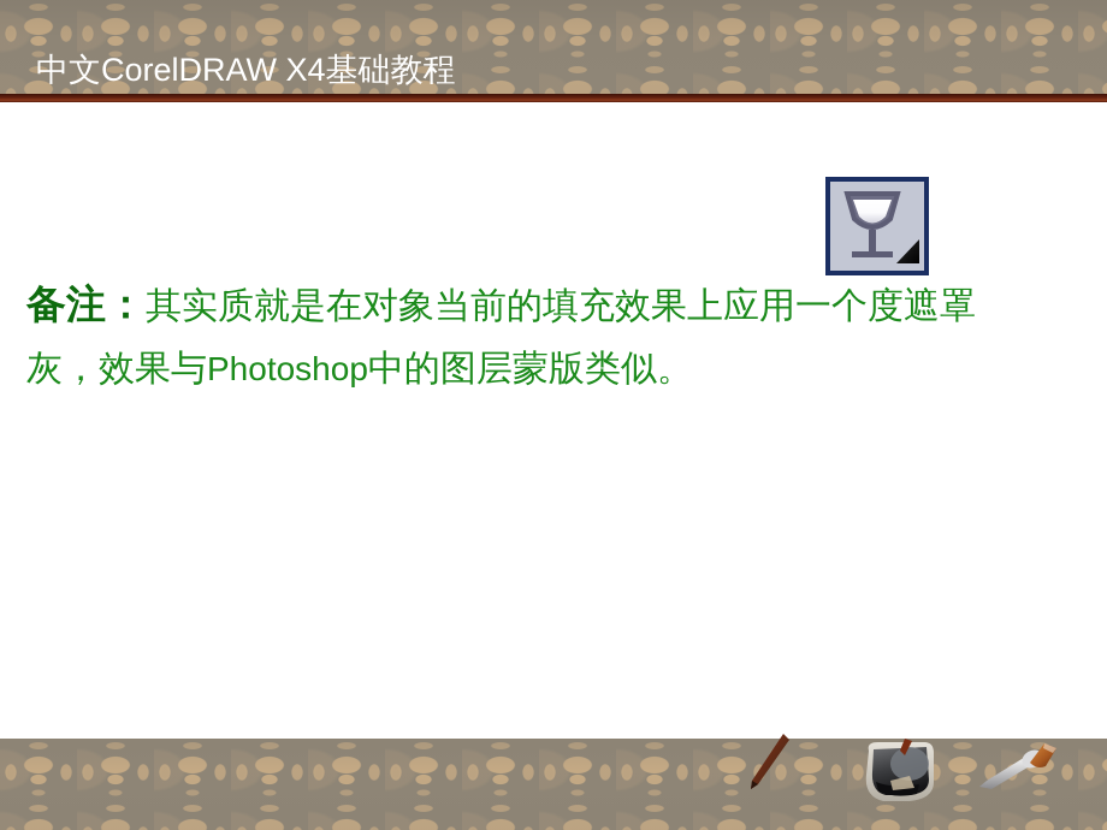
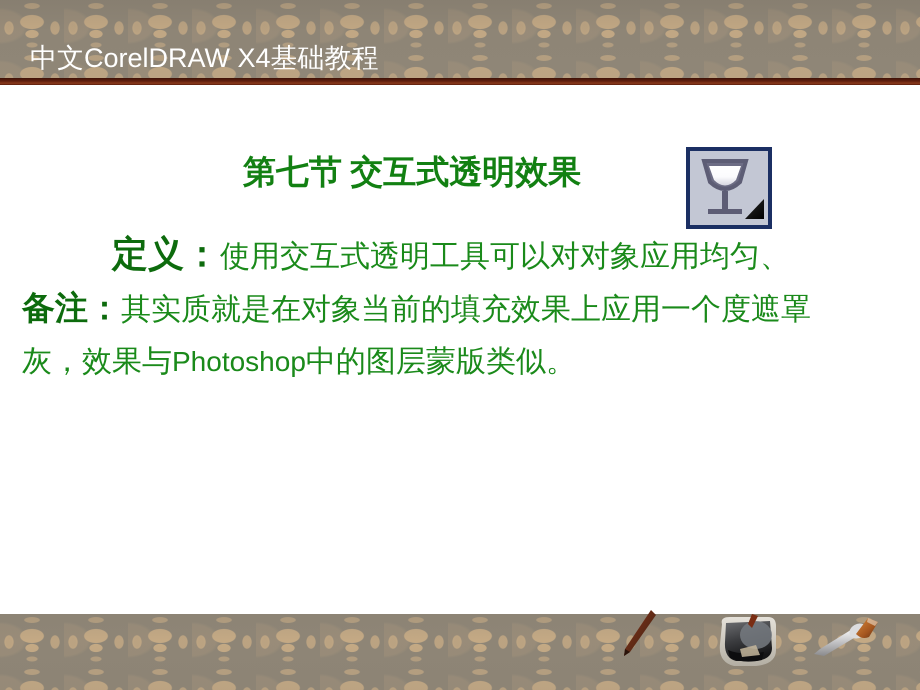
  中文CorelDRAW X4基础教程
+ 第七节 交互式透明效果
+ 定义：使用交互式透明工具可以对对象应用均匀、
  备注：其实质就是在对象当前的填充效果上应用一个度遮罩
  灰，效果与Photoshop中的图层蒙版类似。
